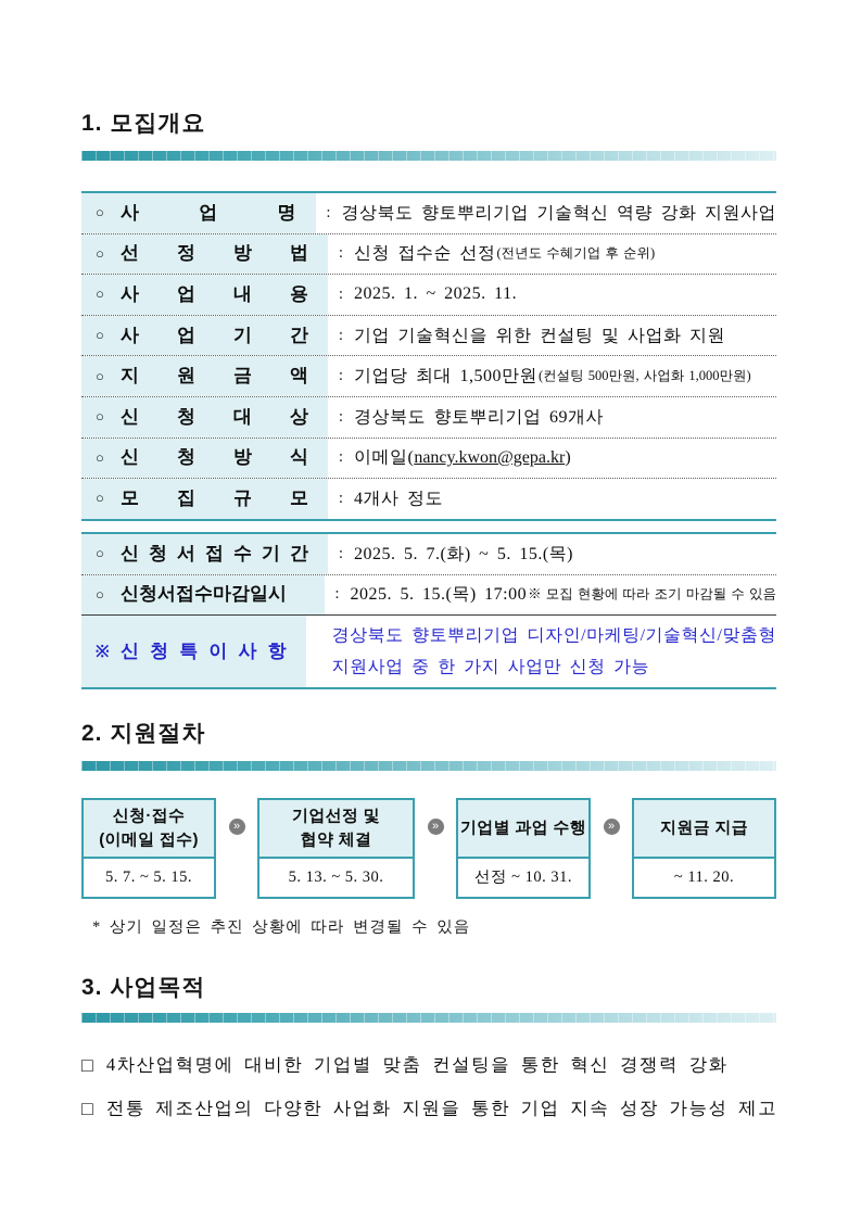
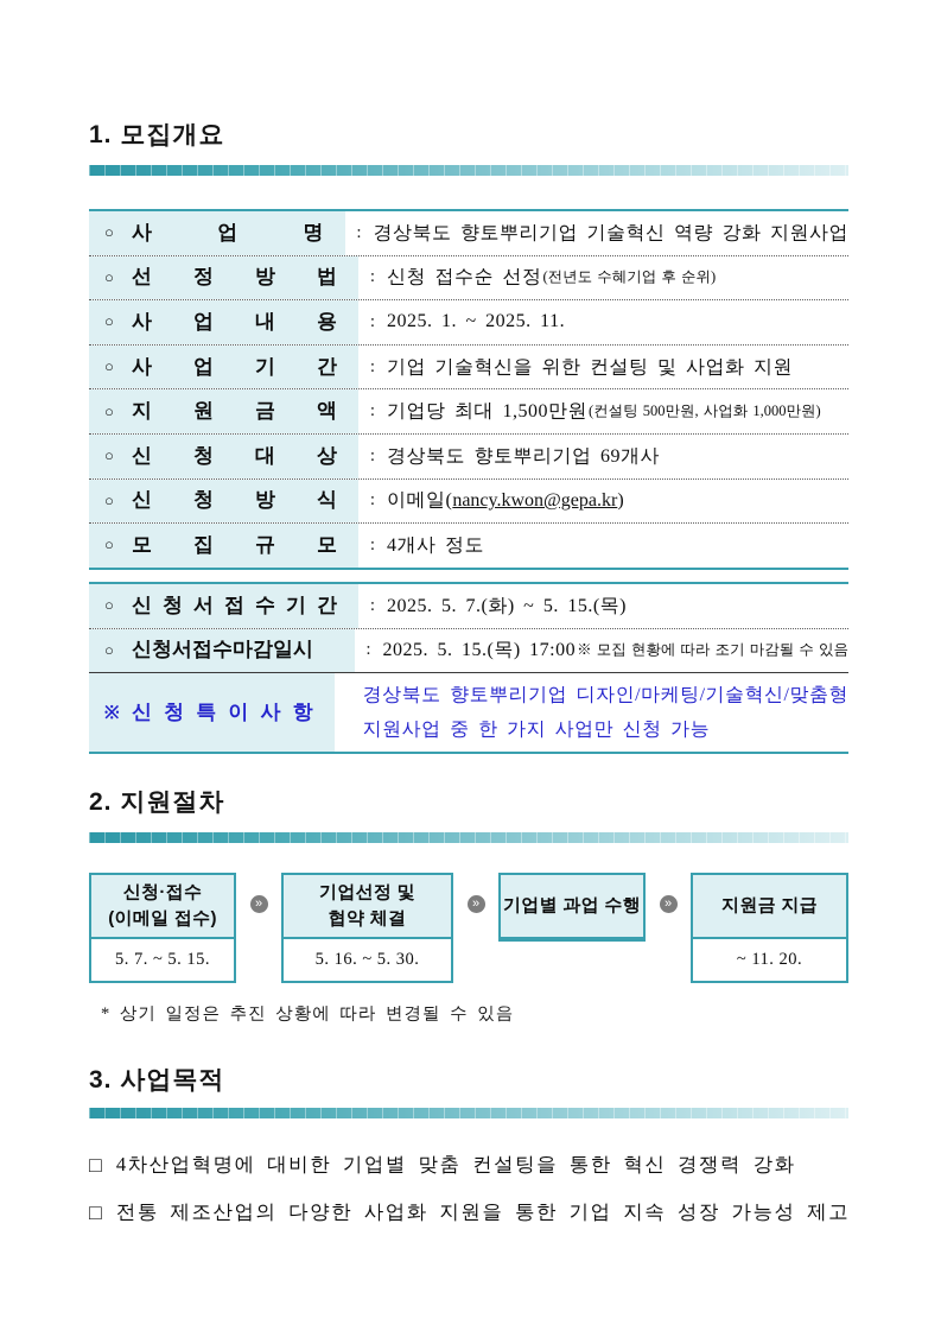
  1. 모집개요
  ○
  사 업 명
  :
  경상북도 향토뿌리기업 기술혁신 역량 강화 지원사업
  ○
  선 정 방 법
  :
  신청 접수순 선정
  (전년도 수혜기업 후 순위)
  ○
  사 업 내 용
  :
  2025. 1. ~ 2025. 11.
  ○
  사 업 기 간
  :
  기업 기술혁신을 위한 컨설팅 및 사업화 지원
  ○
  지 원 금 액
  :
  기업당 최대 1,500만원
  (컨설팅 500만원, 사업화 1,000만원)
  ○
  신 청 대 상
  :
  경상북도 향토뿌리기업 69개사
  ○
  신 청 방 식
  :
  이메일(
  nancy.kwon@gepa.kr
  )
  ○
  모 집 규 모
  :
  4개사 정도
  ○
  신 청 서 접 수 기 간
  :
  2025. 5. 7.(화) ~ 5. 15.(목)
  ○
  신청서접수마감일시
  :
  2025. 5. 15.(목) 17:00
  ※ 모집 현황에 따라 조기 마감될 수 있음
  ※
  신 청 특 이 사 항
  경상북도 향토뿌리기업 디자인/마케팅/기술혁신/맞춤형
  지원사업 중 한 가지 사업만 신청 가능
  2. 지원절차
  신청·접수
  (이메일 접수)
  5. 7. ~ 5. 15.
  »
  기업선정 및
  협약 체결
- 5. 13. ~ 5. 30.
+ 5. 16. ~ 5. 30.
  »
  기업별 과업 수행
- 선정 ~ 10. 31.
  »
  지원금 지급
  ~ 11. 20.
  * 상기 일정은 추진 상황에 따라 변경될 수 있음
  3. 사업목적
  □
  4차산업혁명에 대비한 기업별 맞춤 컨설팅을 통한 혁신 경쟁력 강화
  □
  전통 제조산업의 다양한 사업화 지원을 통한 기업 지속 성장 가능성 제고
